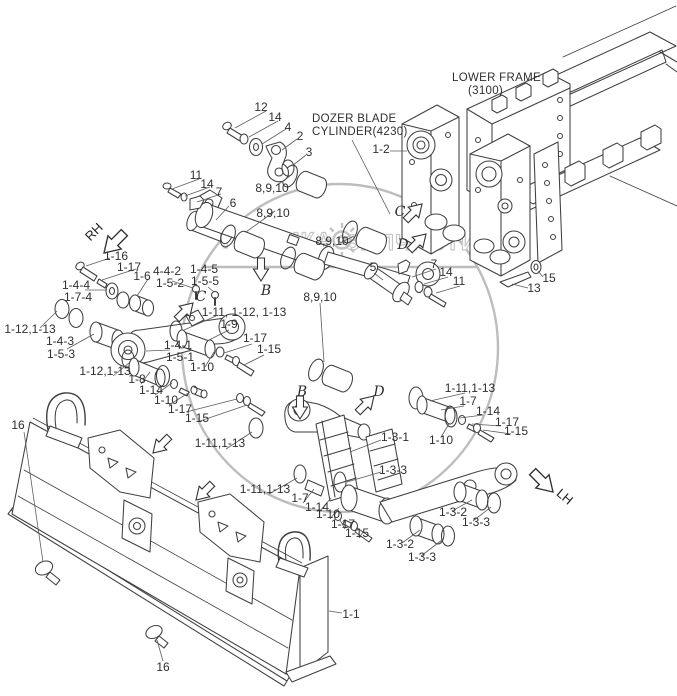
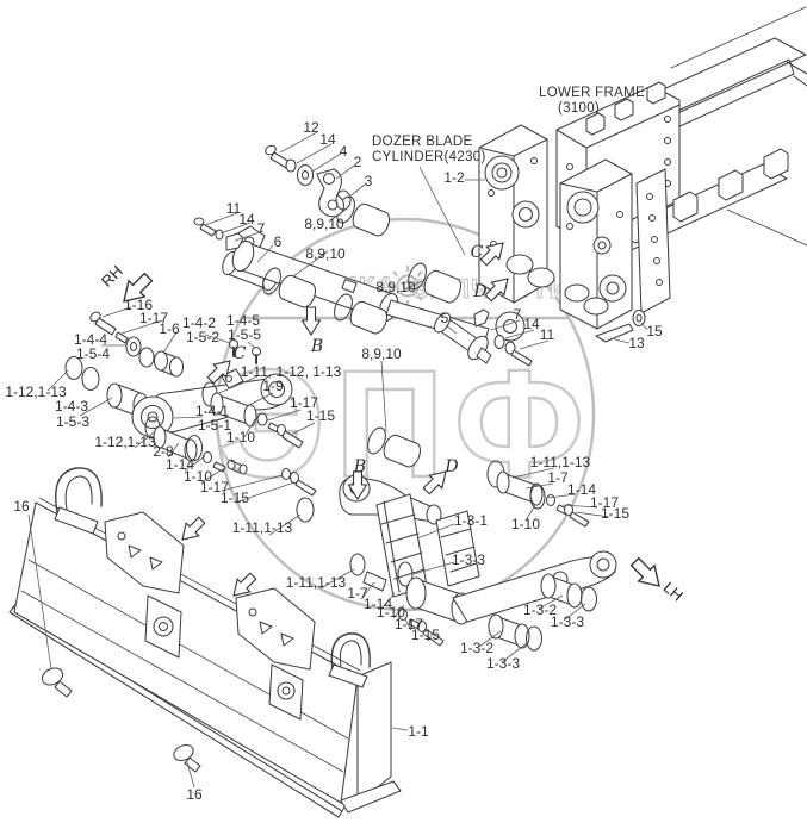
+ ЭПФ
  DOZER BLADE
  CYLINDER(4230)
  LOWER FRAME
  (3100)
  B
  B
  C
  C
  D
  D
  12
  14
  4
  2
  3
  11
  14
  7
  6
  8,9,10
  8,9,10
  8,9,10
  8,9,10
  5
  7
  14
  11
  15
  13
  1-2
  1-16
  1-17
  1-6
- 4-4-2
+ 1-4-2
  1-5-2
  1-4-5
  1-5-5
  1-4-4
- 1-7-4
+ 1-5-4
  1-12,1-13
  1-4-3
  1-5-3
  1-11, 1-12, 1-13
  1-9
  1-17
  1-15
  1-4-1
  1-5-1
  1-10
  1-12,1-13
- 1-8
+ 2-8
  1-14
  1-10
  1-17
  1-15
  16
  1-11,1-13
  1-11,1-13
  1-7
  1-14
  1-10
  1-17
  1-15
  1-3-1
  1-3-3
  1-11,1-13
  1-7
  1-14
  1-17
  1-15
  1-10
  1-3-2
  1-3-3
  1-3-2
  1-3-3
  16
  1-1
